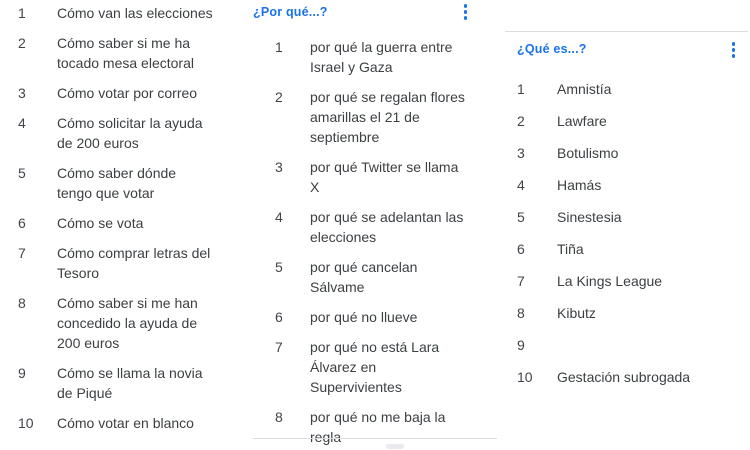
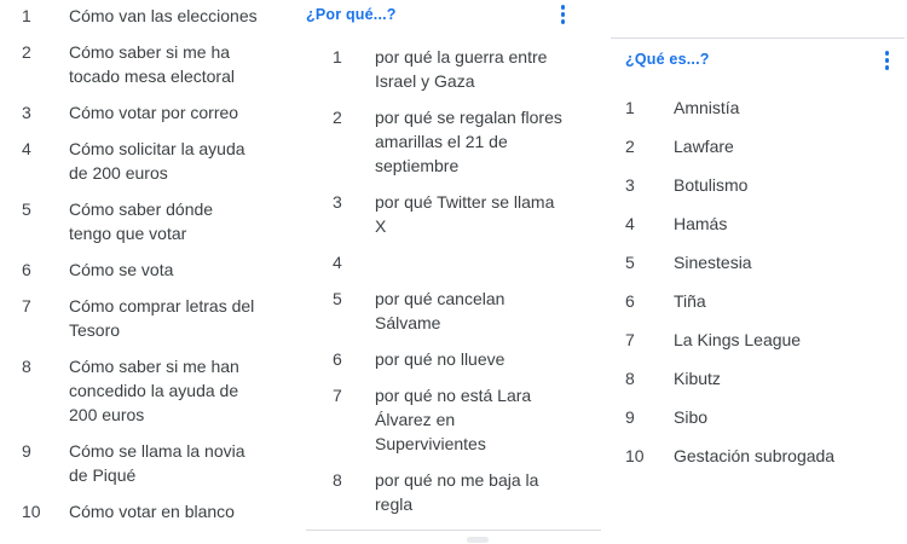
  1
  Cómo van las elecciones
  2
  Cómo saber si me ha
  tocado mesa electoral
  3
  Cómo votar por correo
  4
  Cómo solicitar la ayuda
  de 200 euros
  5
  Cómo saber dónde
  tengo que votar
  6
  Cómo se vota
  7
  Cómo comprar letras del
  Tesoro
  8
  Cómo saber si me han
  concedido la ayuda de
  200 euros
  9
  Cómo se llama la novia
  de Piqué
  10
  Cómo votar en blanco
  ¿Por qué...?
  1
  por qué la guerra entre
  Israel y Gaza
  2
  por qué se regalan flores
  amarillas el 21 de
  septiembre
  3
  por qué Twitter se llama
  X
  4
- por qué se adelantan las
- elecciones
  5
  por qué cancelan
  Sálvame
  6
  por qué no llueve
  7
  por qué no está Lara
  Álvarez en
  Supervivientes
  8
  por qué no me baja la
  regla
  ¿Qué es...?
  1
  Amnistía
  2
  Lawfare
  3
  Botulismo
  4
  Hamás
  5
  Sinestesia
  6
  Tiña
  7
  La Kings League
  8
  Kibutz
  9
+ Sibo
  10
  Gestación subrogada
